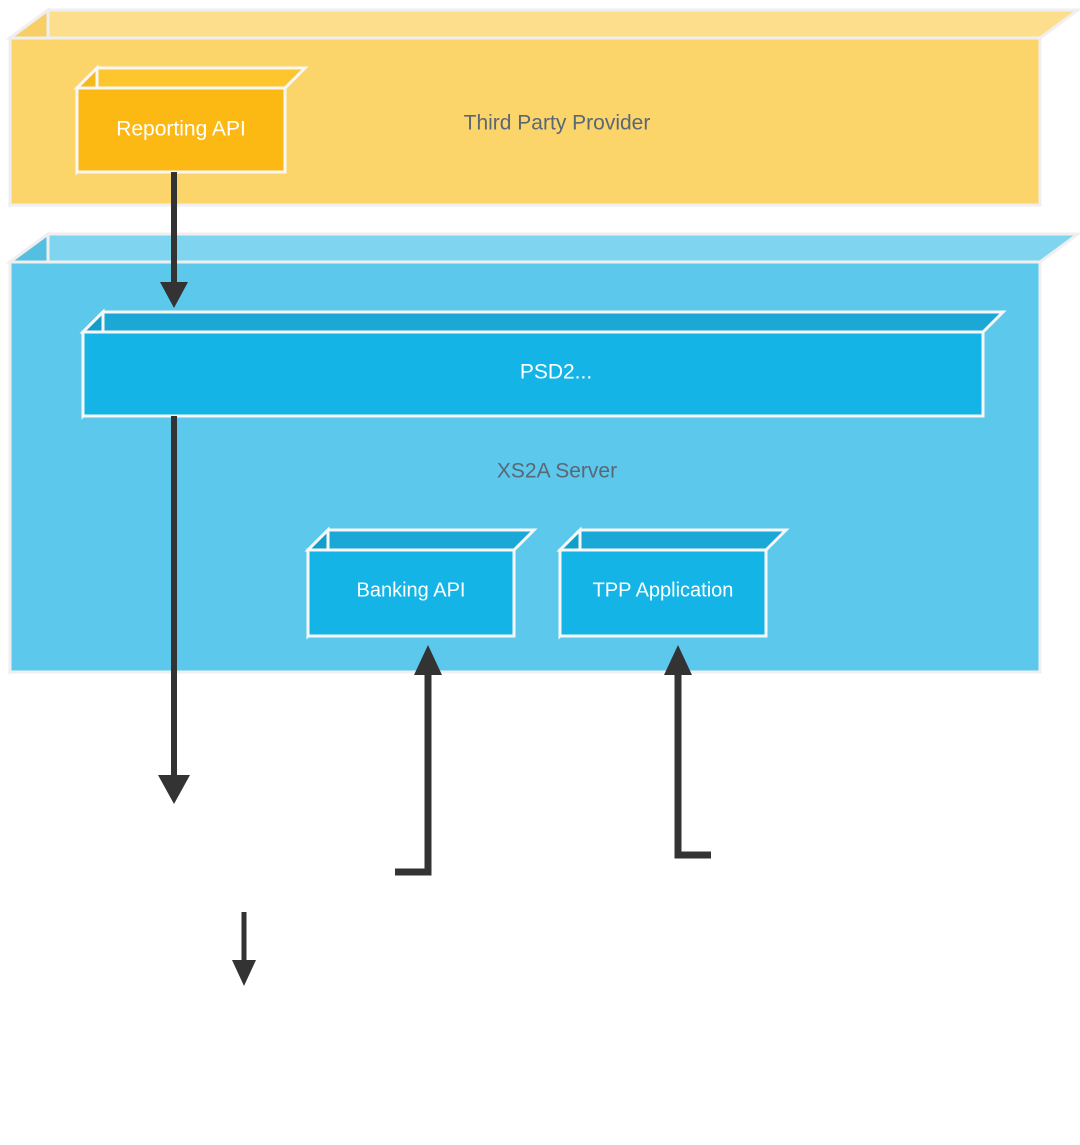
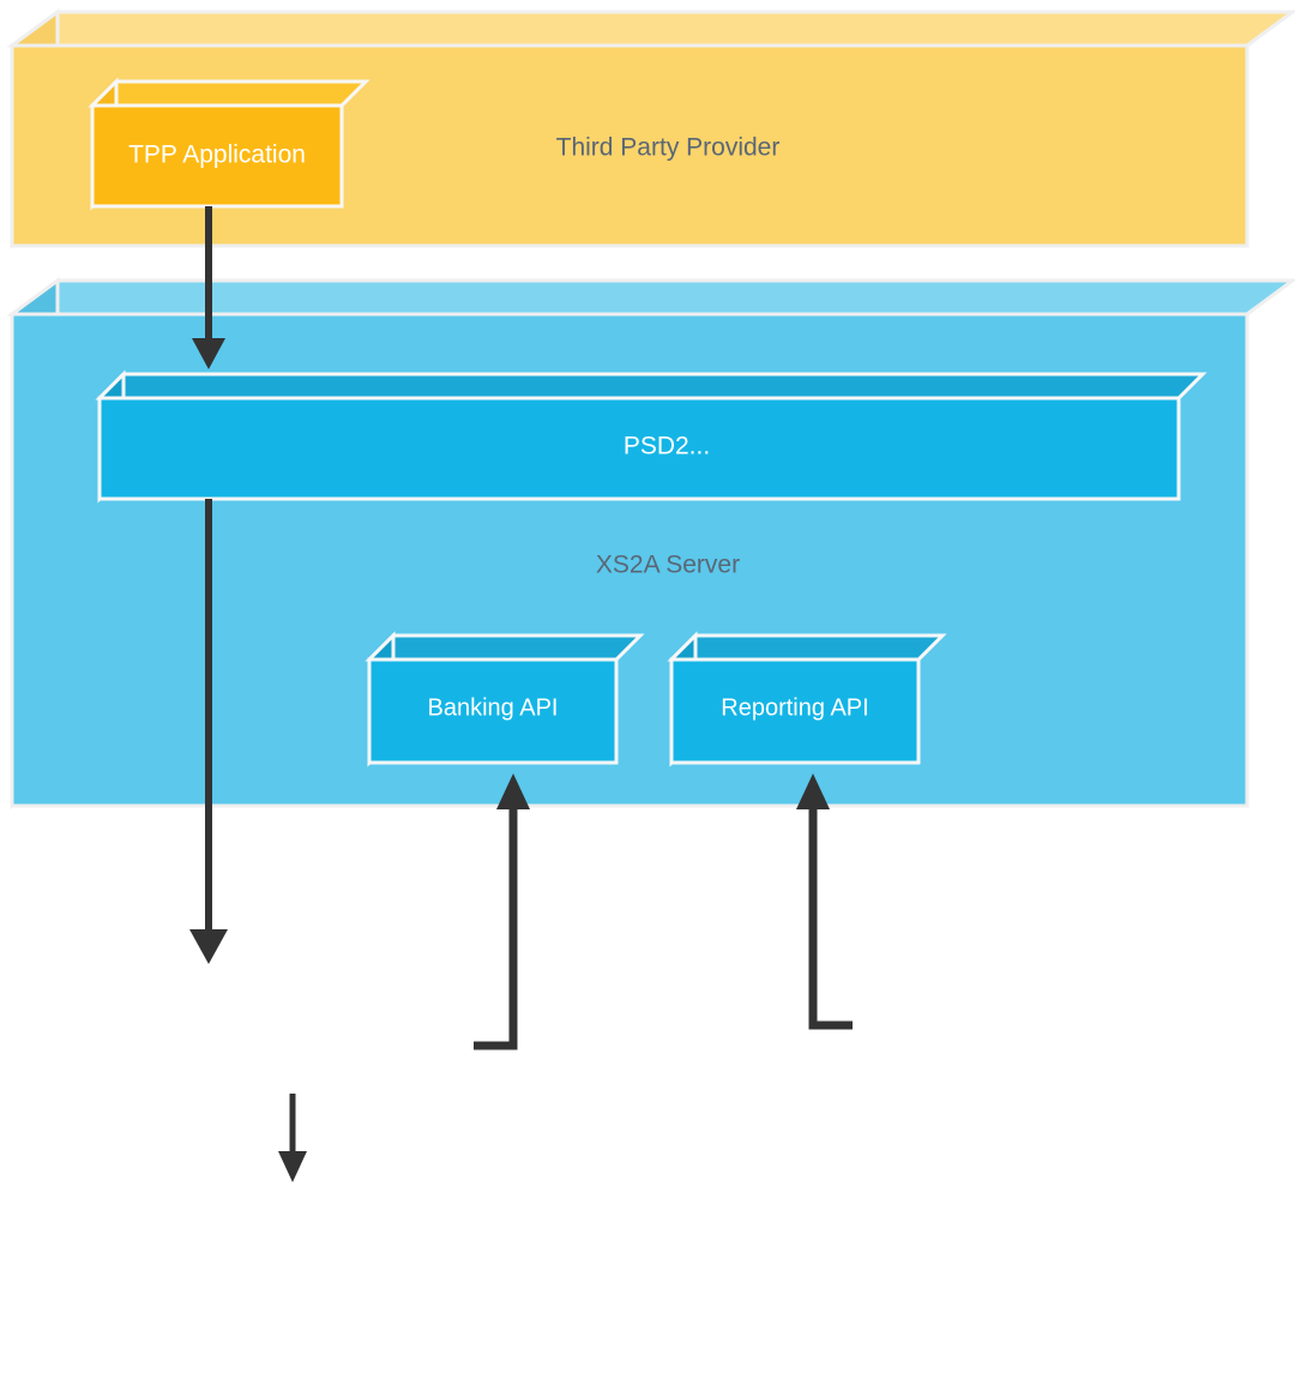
  Third Party Provider
- Reporting API
+ TPP Application
  XS2A Server
  PSD2...
  Banking API
- TPP Application
+ Reporting API
